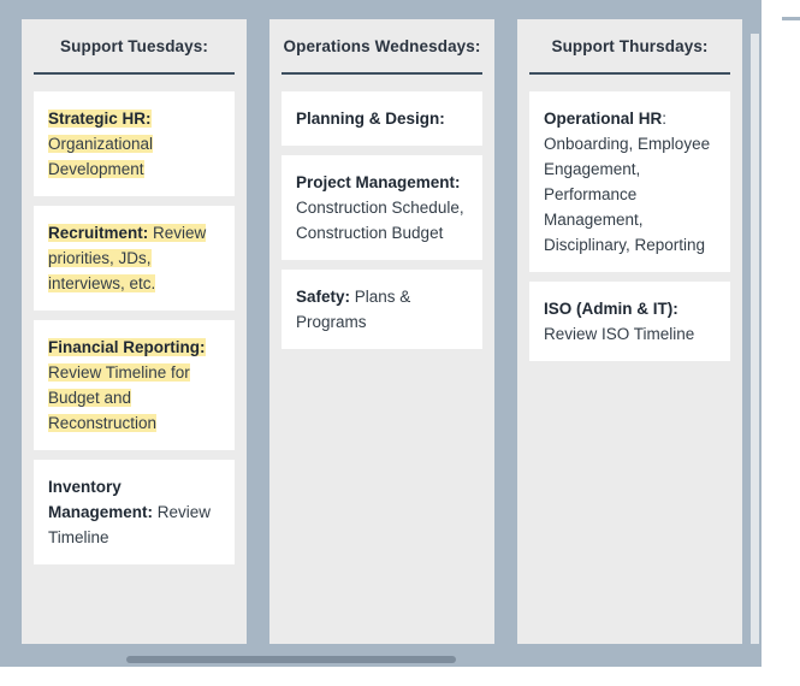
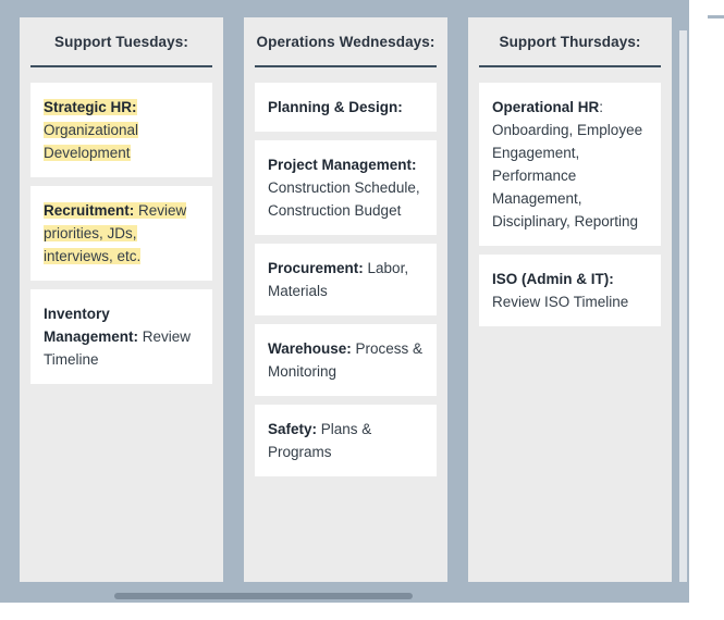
  Support Tuesdays:
  Strategic HR: Organizational Development
  Recruitment: Review priorities, JDs, interviews, etc.
- Financial Reporting: Review Timeline for Budget and Reconstruction
  Inventory Management: Review Timeline
  Operations Wednesdays:
  Planning & Design:
  Project Management: Construction Schedule, Construction Budget
+ Procurement: Labor, Materials
+ Warehouse: Process & Monitoring
  Safety: Plans & Programs
  Support Thursdays:
  Operational HR: Onboarding, Employee Engagement, Performance Management, Disciplinary, Reporting
  ISO (Admin & IT): Review ISO Timeline
